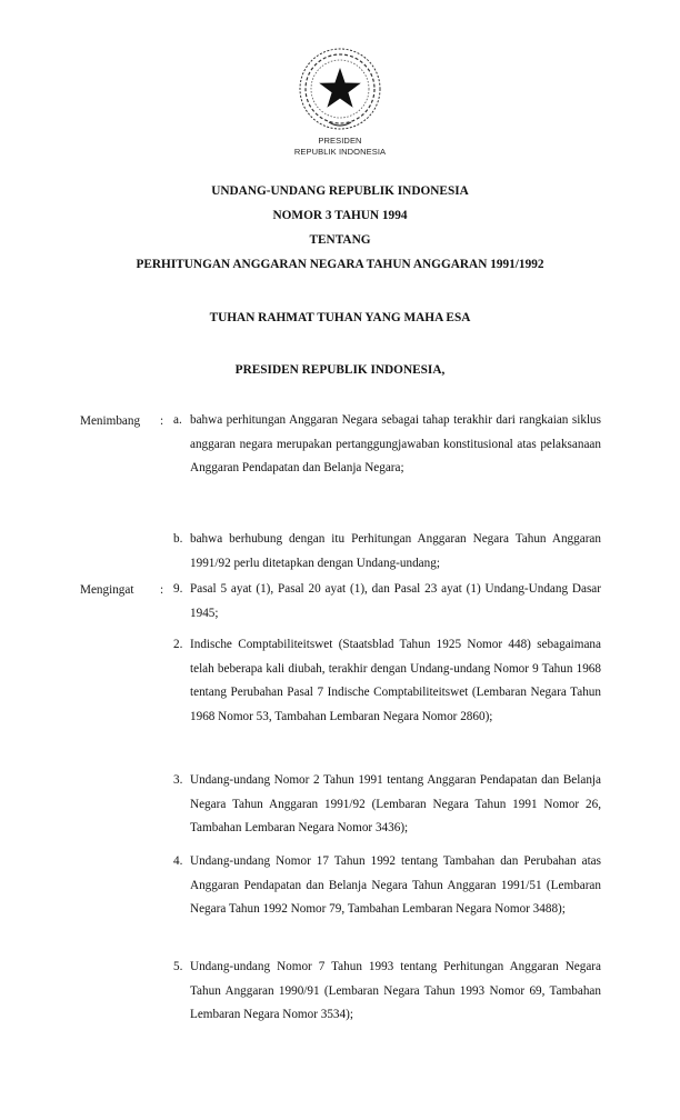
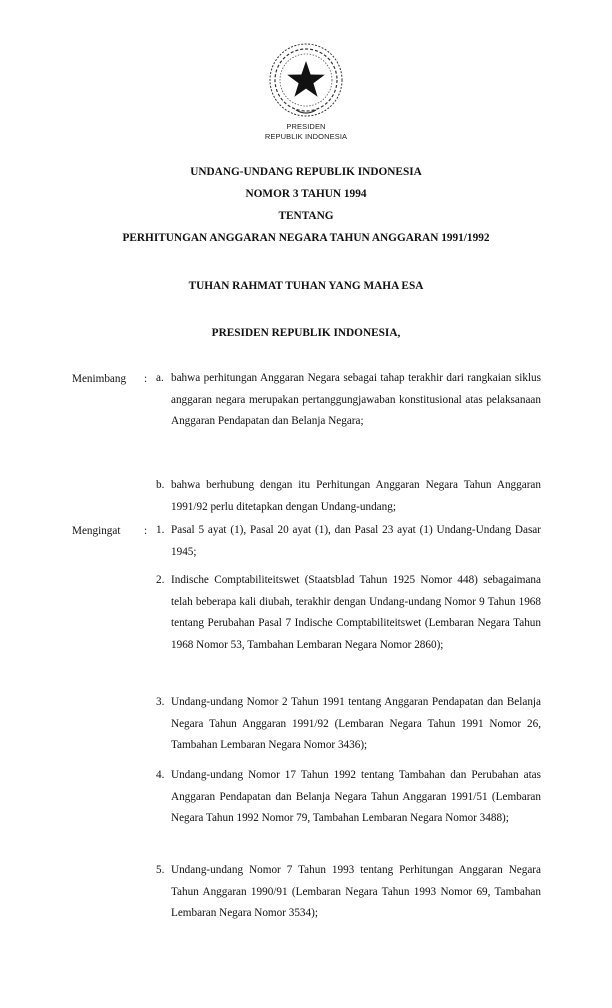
  PRESIDEN
  REPUBLIK INDONESIA
  UNDANG-UNDANG REPUBLIK INDONESIA
  NOMOR 3 TAHUN 1994
  TENTANG
  PERHITUNGAN ANGGARAN NEGARA TAHUN ANGGARAN 1991/1992
  TUHAN RAHMAT TUHAN YANG MAHA ESA
  PRESIDEN REPUBLIK INDONESIA,
  Menimbang
  :
  a.
  bahwa perhitungan Anggaran Negara sebagai tahap terakhir dari rangkaian siklus anggaran negara merupakan pertanggungjawaban konstitusional atas pelaksanaan Anggaran Pendapatan dan Belanja Negara;
  b.
  bahwa berhubung dengan itu Perhitungan Anggaran Negara Tahun Anggaran 1991/92 perlu ditetapkan dengan Undang-undang;
  Mengingat
  :
- 9.
+ 1.
  Pasal 5 ayat (1), Pasal 20 ayat (1), dan Pasal 23 ayat (1) Undang-Undang Dasar 1945;
  2.
  Indische Comptabiliteitswet (Staatsblad Tahun 1925 Nomor 448) sebagaimana telah beberapa kali diubah, terakhir dengan Undang-undang Nomor 9 Tahun 1968 tentang Perubahan Pasal 7 Indische Comptabiliteitswet (Lembaran Negara Tahun 1968 Nomor 53, Tambahan Lembaran Negara Nomor 2860);
  3.
  Undang-undang Nomor 2 Tahun 1991 tentang Anggaran Pendapatan dan Belanja Negara Tahun Anggaran 1991/92 (Lembaran Negara Tahun 1991 Nomor 26, Tambahan Lembaran Negara Nomor 3436);
  4.
  Undang-undang Nomor 17 Tahun 1992 tentang Tambahan dan Perubahan atas Anggaran Pendapatan dan Belanja Negara Tahun Anggaran 1991/51 (Lembaran Negara Tahun 1992 Nomor 79, Tambahan Lembaran Negara Nomor 3488);
  5.
  Undang-undang Nomor 7 Tahun 1993 tentang Perhitungan Anggaran Negara Tahun Anggaran 1990/91 (Lembaran Negara Tahun 1993 Nomor 69, Tambahan Lembaran Negara Nomor 3534);
